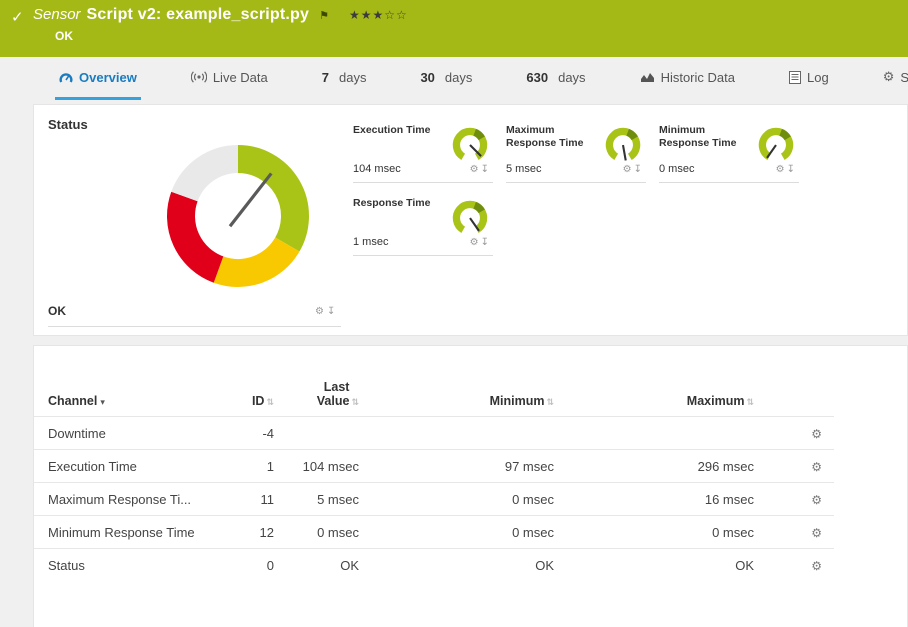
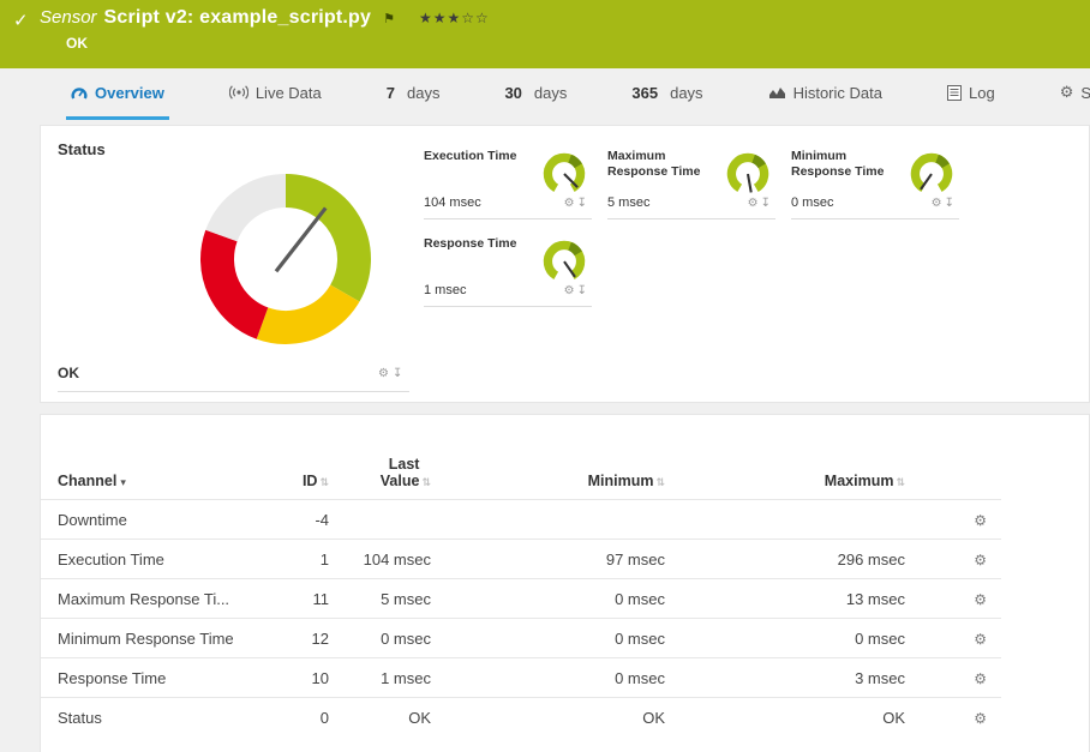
  ✓
  Sensor
  Script v2: example_script.py
  ⚑
  ★★★☆☆
  OK
  Overview
  Live Data
  7
  days
  30
  days
- 630
+ 365
  days
  Historic Data
  Log
  ⚙
  Status
  OK
  ⚙↧
  Execution Time
  104 msec
  ⚙↧
  Maximum Response Time
  5 msec
  ⚙↧
  Minimum Response Time
  0 msec
  ⚙↧
  Response Time
  1 msec
  ⚙↧
  Channel ▾	ID ⇅	Last Value ⇅	Minimum ⇅	Maximum ⇅
  Downtime	-4				⚙
  Execution Time	1	104 msec	97 msec	296 msec	⚙
- Maximum Response Ti...	11	5 msec	0 msec	16 msec	⚙
+ Maximum Response Ti...	11	5 msec	0 msec	13 msec	⚙
  Minimum Response Time	12	0 msec	0 msec	0 msec	⚙
+ Response Time	10	1 msec	0 msec	3 msec	⚙
  Status	0	OK	OK	OK	⚙
